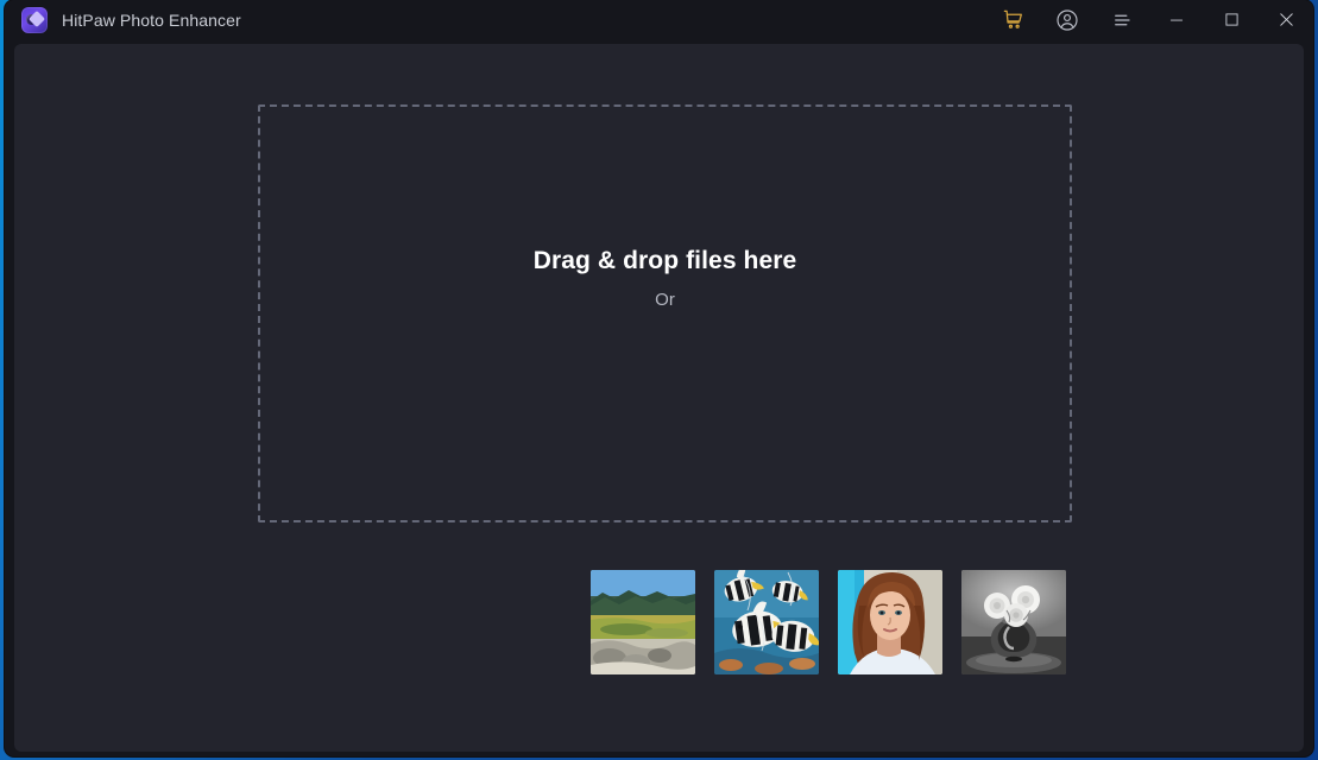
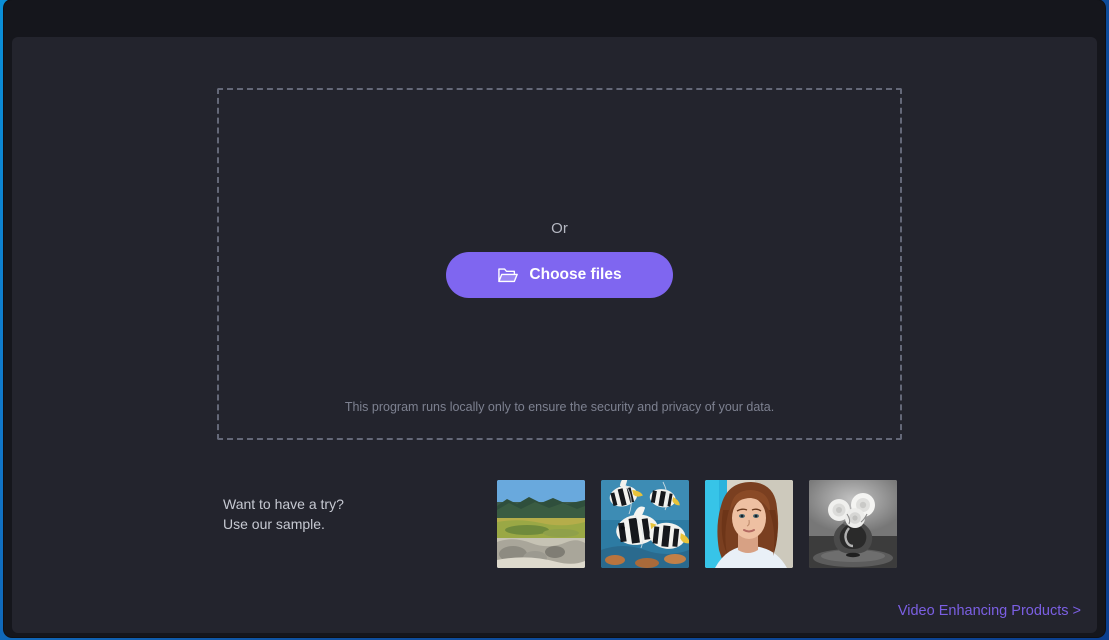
- HitPaw Photo Enhancer
- Drag & drop files here
  Or
+ Choose files
+ This program runs locally only to ensure the security and privacy of your data.
+ Want to have a try?
+ Use our sample.
+ Video Enhancing Products >
